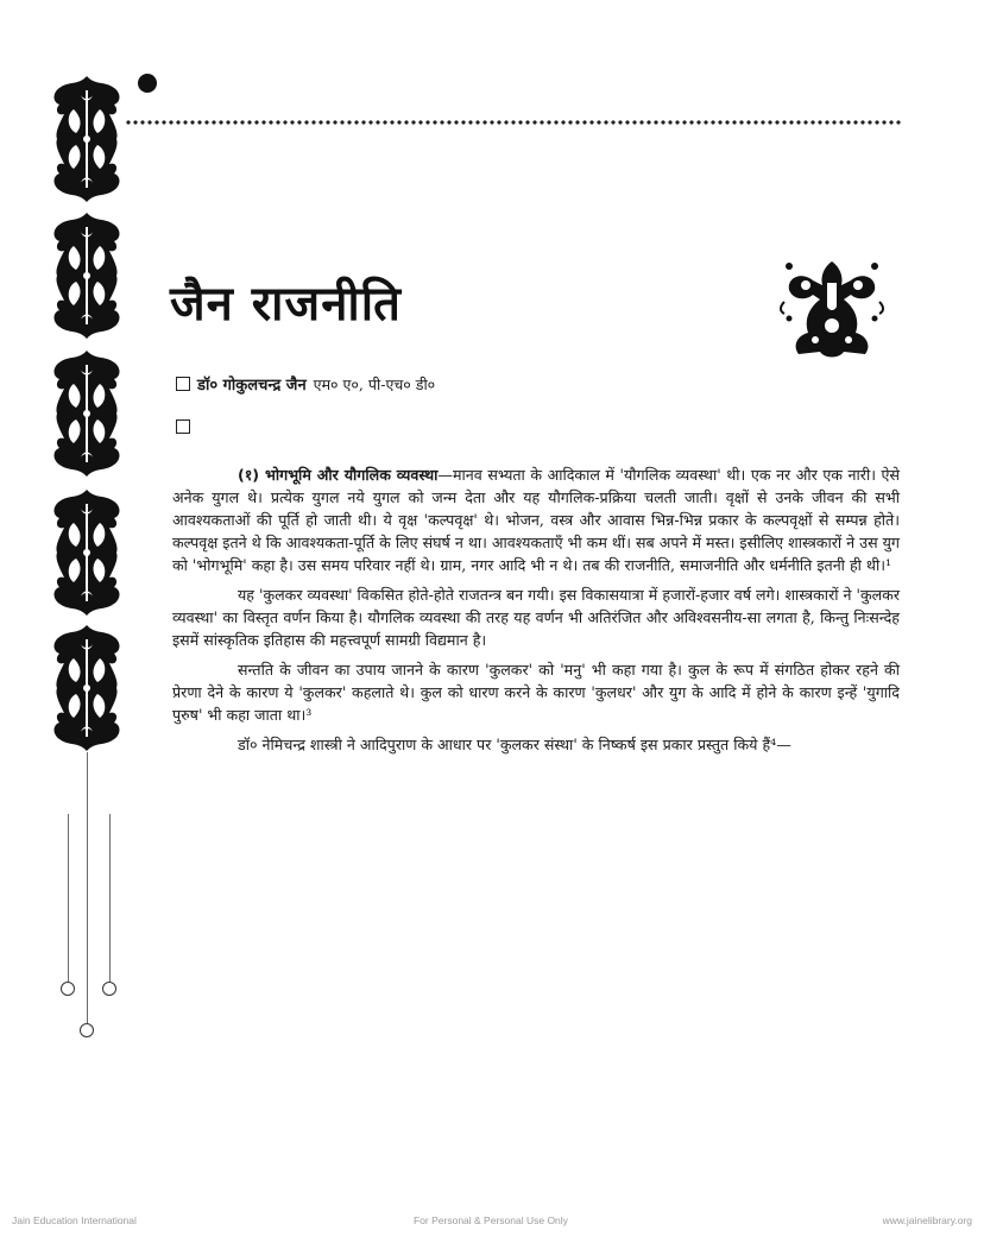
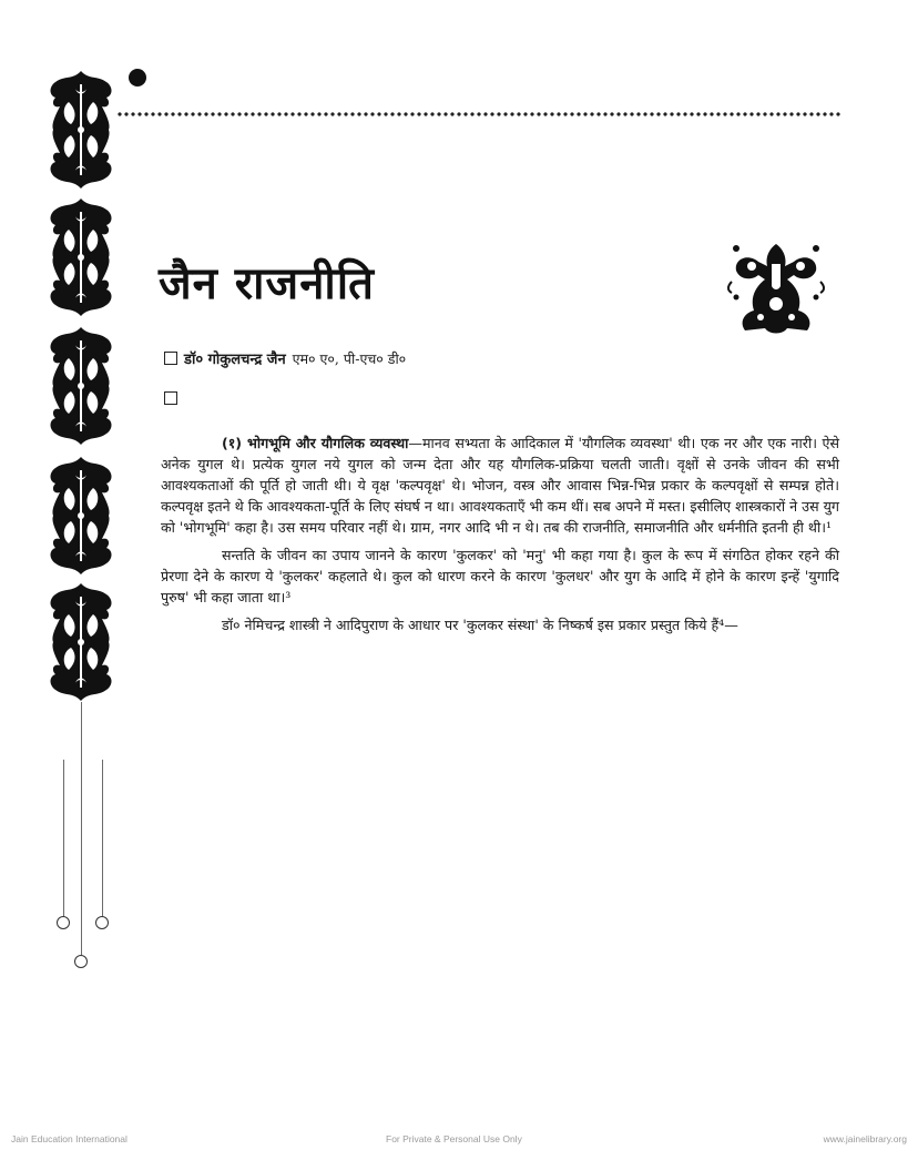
  जैन राजनीति
  डॉ० गोकुलचन्द्र जैन
  एम० ए०, पी-एच० डी०
  (१) भोगभूमि और यौगलिक व्यवस्था—मानव सभ्यता के आदिकाल में 'यौगलिक व्यवस्था' थी। एक नर और एक नारी। ऐसे अनेक युगल थे। प्रत्येक युगल नये युगल को जन्म देता और यह यौगलिक-प्रक्रिया चलती जाती। वृक्षों से उनके जीवन की सभी आवश्यकताओं की पूर्ति हो जाती थी। ये वृक्ष 'कल्पवृक्ष' थे। भोजन, वस्त्र और आवास भिन्न-भिन्न प्रकार के कल्पवृक्षों से सम्पन्न होते। कल्पवृक्ष इतने थे कि आवश्यकता-पूर्ति के लिए संघर्ष न था। आवश्यकताएँ भी कम थीं। सब अपने में मस्त। इसीलिए शास्त्रकारों ने उस युग को 'भोगभूमि' कहा है। उस समय परिवार नहीं थे। ग्राम, नगर आदि भी न थे। तब की राजनीति, समाजनीति और धर्मनीति इतनी ही थी।¹
- यह 'कुलकर व्यवस्था' विकसित होते-होते राजतन्त्र बन गयी। इस विकासयात्रा में हजारों-हजार वर्ष लगे। शास्त्रकारों ने 'कुलकर व्यवस्था' का विस्तृत वर्णन किया है। यौगलिक व्यवस्था की तरह यह वर्णन भी अतिरंजित और अविश्वसनीय-सा लगता है, किन्तु निःसन्देह इसमें सांस्कृतिक इतिहास की महत्त्वपूर्ण सामग्री विद्यमान है।
  सन्तति के जीवन का उपाय जानने के कारण 'कुलकर' को 'मनु' भी कहा गया है। कुल के रूप में संगठित होकर रहने की प्रेरणा देने के कारण ये 'कुलकर' कहलाते थे। कुल को धारण करने के कारण 'कुलधर' और युग के आदि में होने के कारण इन्हें 'युगादि पुरुष' भी कहा जाता था।³
  डॉ० नेमिचन्द्र शास्त्री ने आदिपुराण के आधार पर 'कुलकर संस्था' के निष्कर्ष इस प्रकार प्रस्तुत किये हैं⁴—
  Jain Education International
- For Personal & Personal Use Only
+ For Private & Personal Use Only
  www.jainelibrary.org
